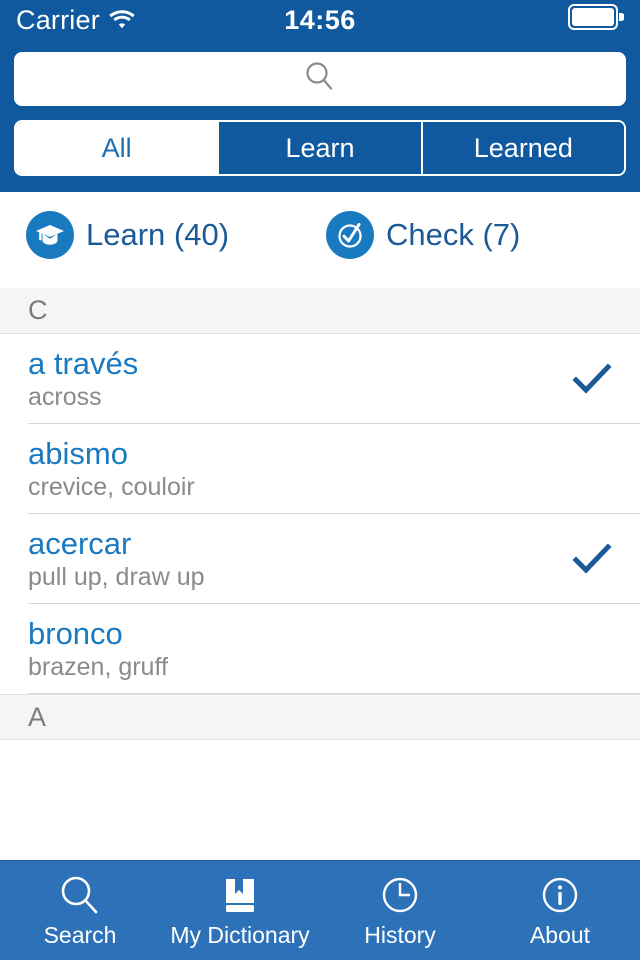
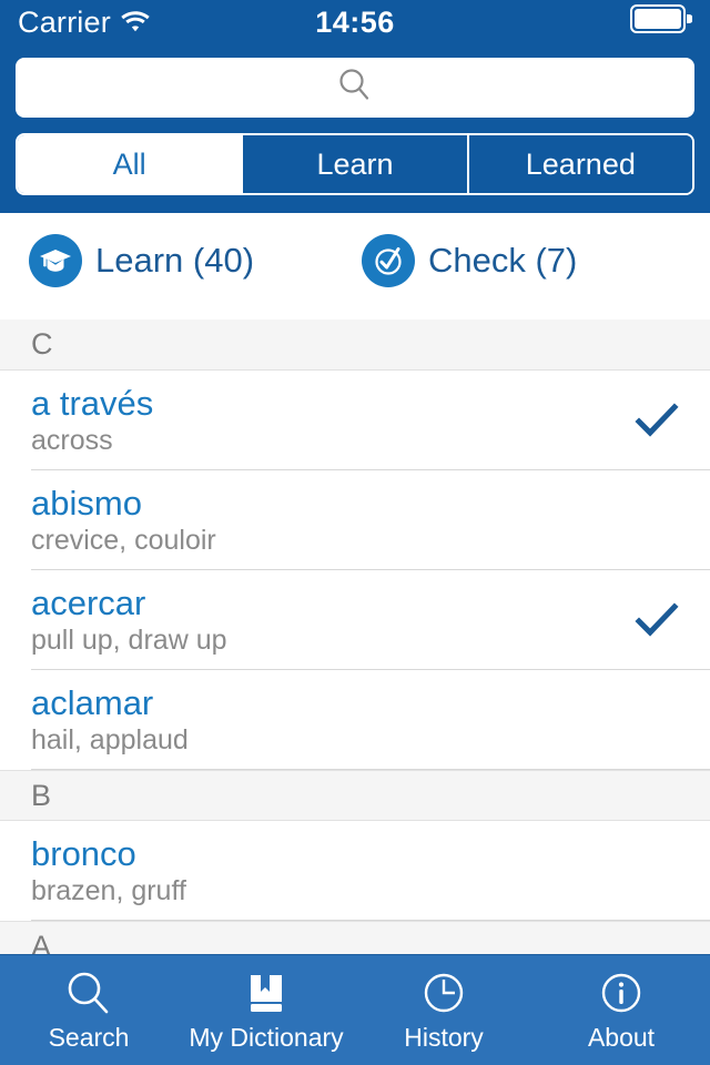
  Carrier
  14:56
  All
  Learn
  Learned
  Learn (40)
  Check (7)
  C
  a través
  across
  abismo
  crevice, couloir
  acercar
  pull up, draw up
+ aclamar
+ hail, applaud
+ B
  bronco
  brazen, gruff
  A
  Search
  My Dictionary
  History
  About
